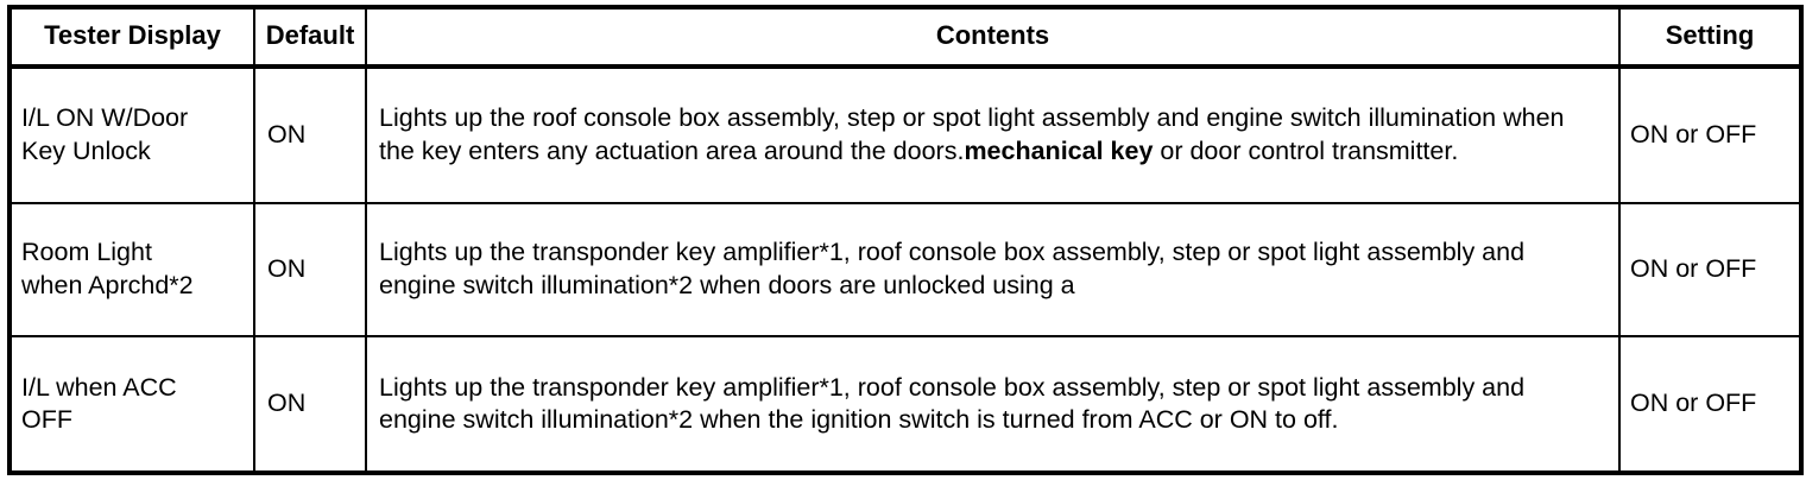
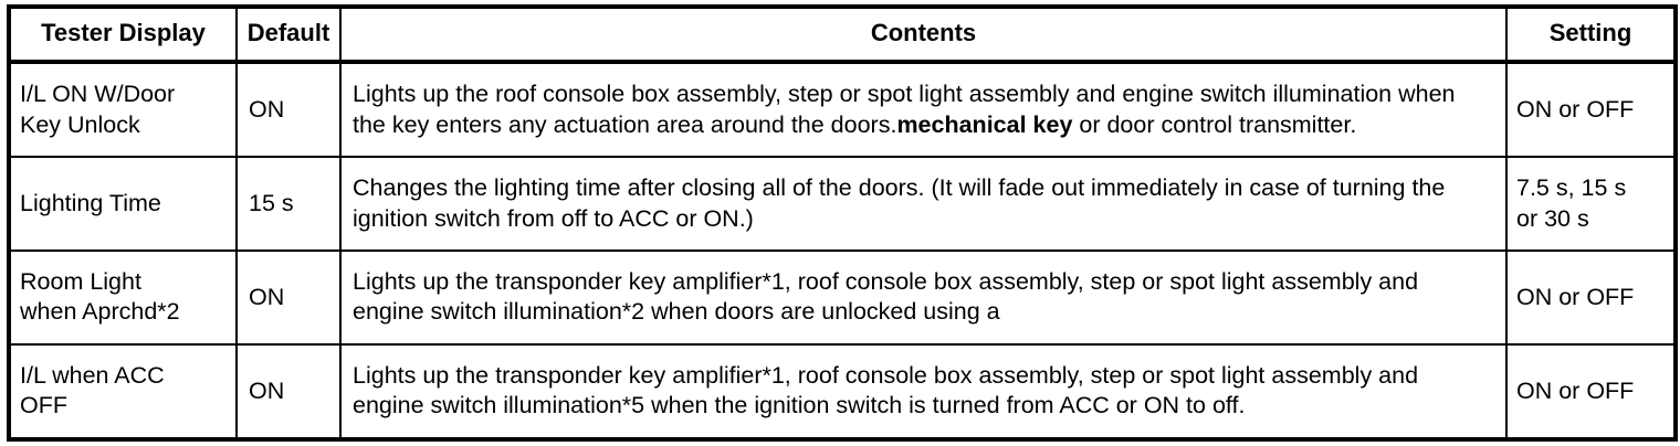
  Tester Display	Default	Contents	Setting
  I/L ON W/Door Key Unlock	ON	Lights up the roof console box assembly, step or spot light assembly and engine switch illumination when the key enters any actuation area around the doors.mechanical key or door control transmitter.	ON or OFF
+ Lighting Time	15 s	Changes the lighting time after closing all of the doors. (It will fade out immediately in case of turning the ignition switch from off to ACC or ON.)	7.5 s, 15 s or 30 s
  Room Light when Aprchd*2	ON	Lights up the transponder key amplifier*1, roof console box assembly, step or spot light assembly and engine switch illumination*2 when doors are unlocked using a	ON or OFF
- I/L when ACC OFF	ON	Lights up the transponder key amplifier*1, roof console box assembly, step or spot light assembly and engine switch illumination*2 when the ignition switch is turned from ACC or ON to off.	ON or OFF
+ I/L when ACC OFF	ON	Lights up the transponder key amplifier*1, roof console box assembly, step or spot light assembly and engine switch illumination*5 when the ignition switch is turned from ACC or ON to off.	ON or OFF
